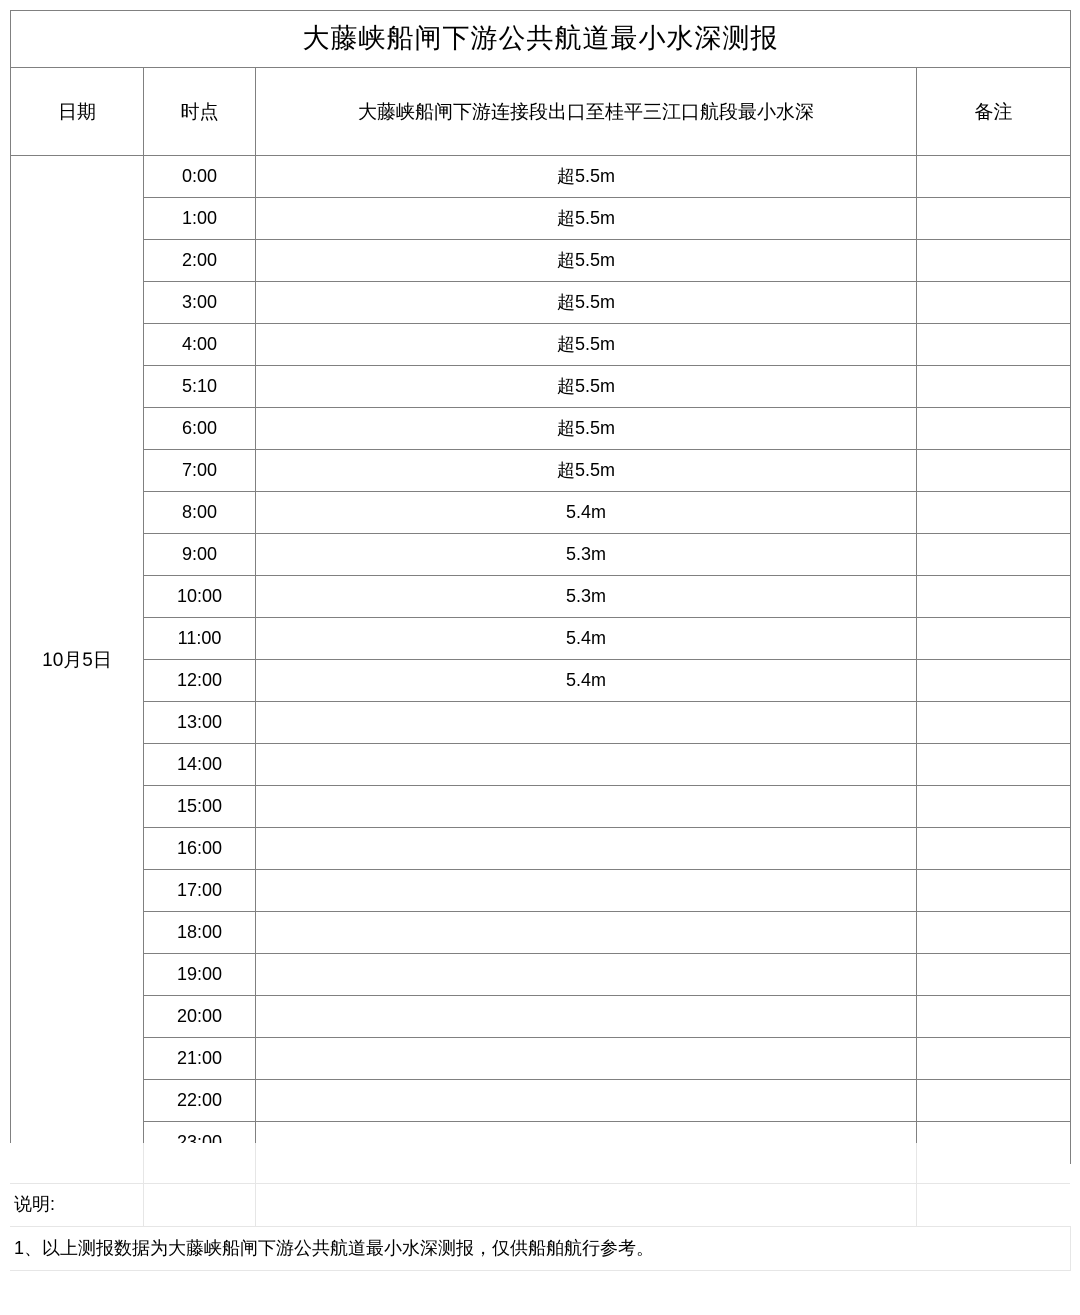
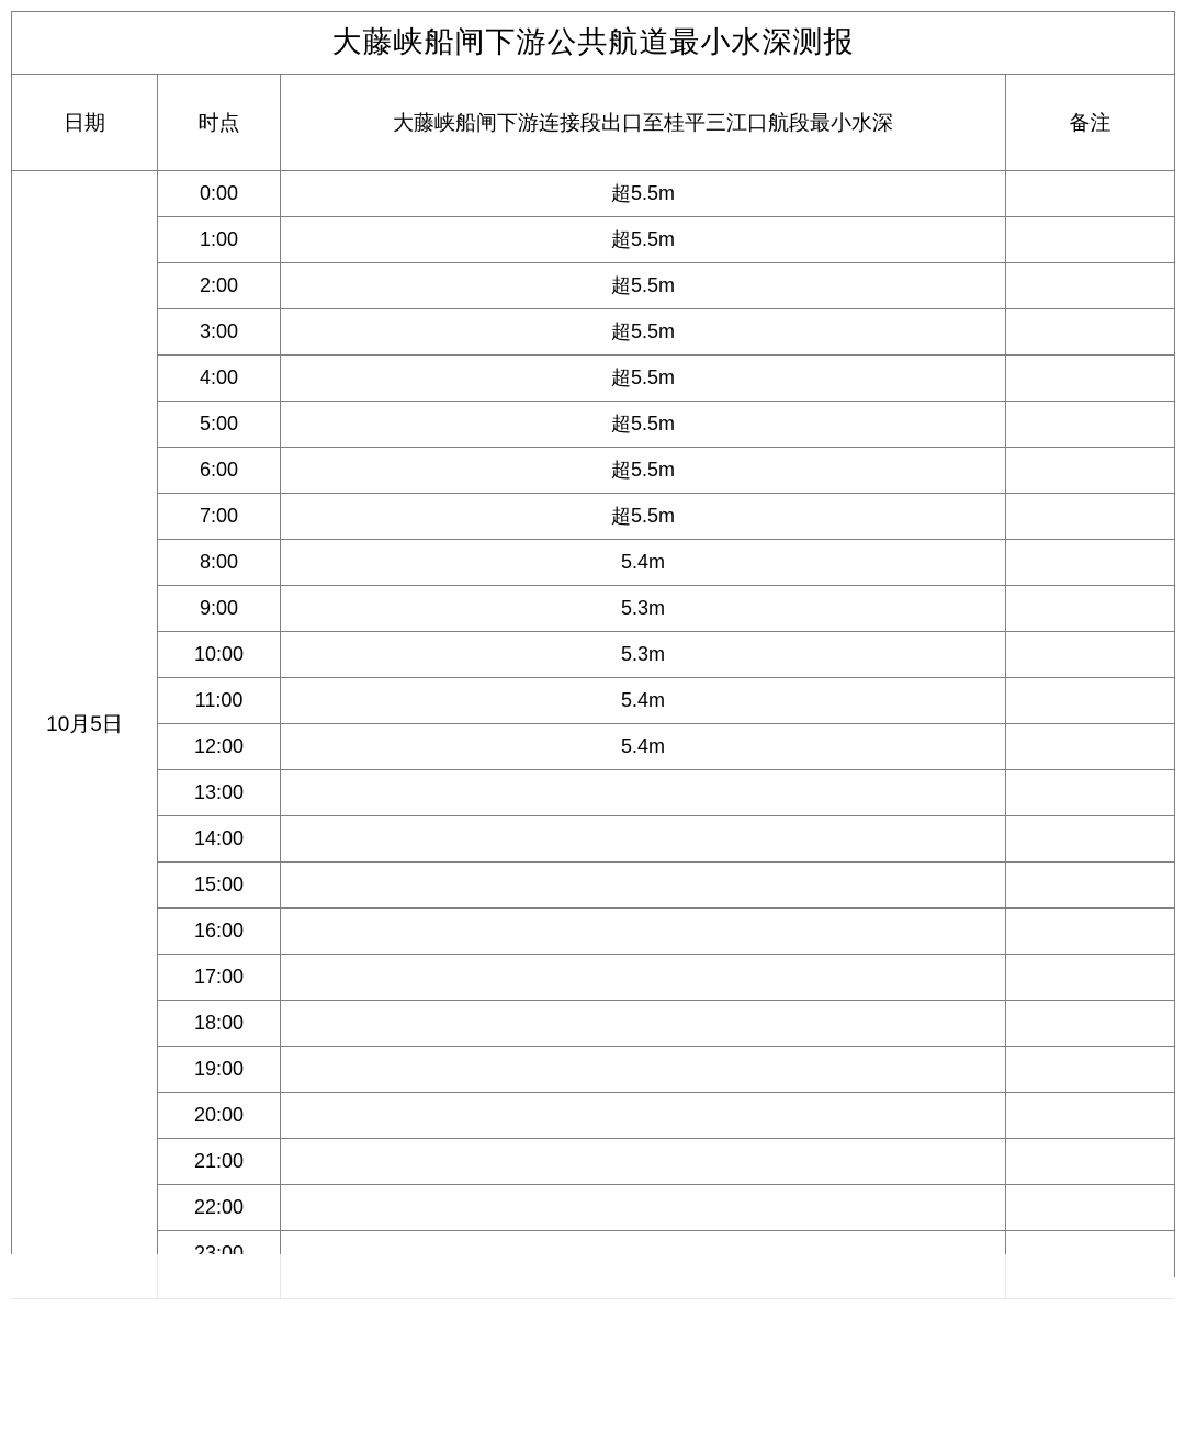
  大藤峡船闸下游公共航道最小水深测报
  日期	时点	大藤峡船闸下游连接段出口至桂平三江口航段最小水深	备注
  10月5日	0:00	超5.5m
  1:00	超5.5m
  2:00	超5.5m
  3:00	超5.5m
  4:00	超5.5m
- 5:10	超5.5m
+ 5:00	超5.5m
  6:00	超5.5m
  7:00	超5.5m
  8:00	5.4m
  9:00	5.3m
  10:00	5.3m
  11:00	5.4m
  12:00	5.4m
  13:00
  14:00
  15:00
  16:00
  17:00
  18:00
  19:00
  20:00
  21:00
  22:00
  23:00
- 说明:
- 1、以上测报数据为大藤峡船闸下游公共航道最小水深测报，仅供船舶航行参考。
